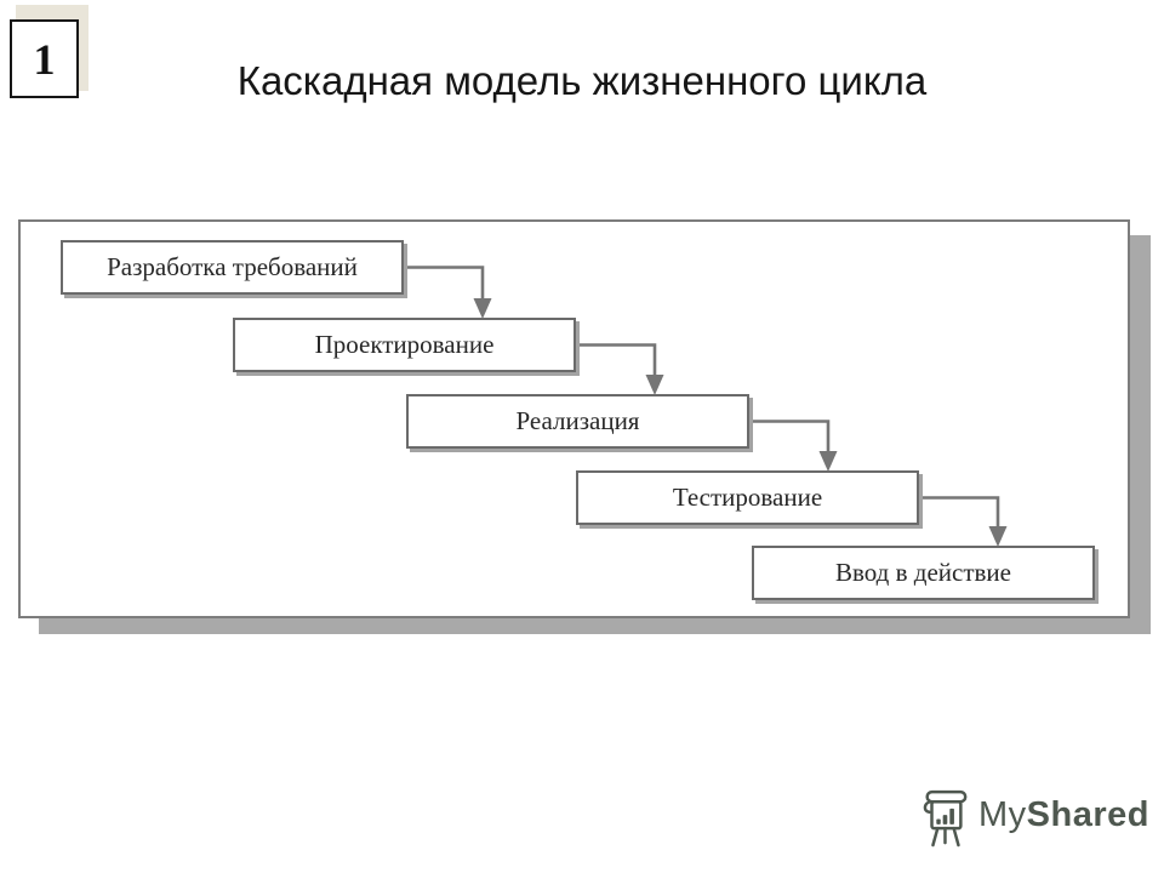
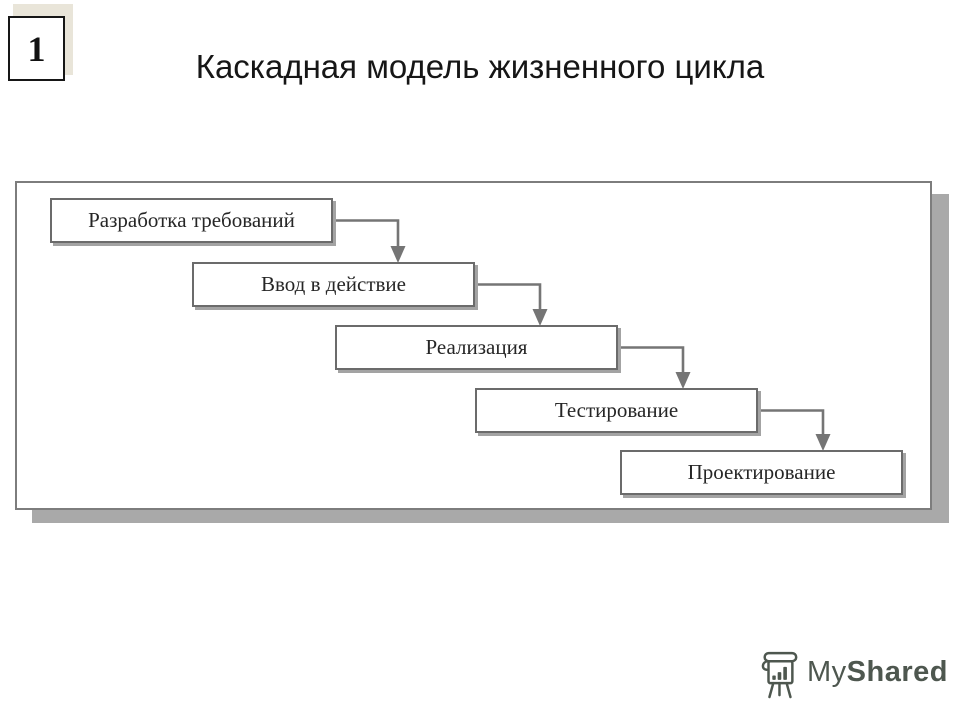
  1
  Каскадная модель жизненного цикла
  Разработка требований
- Проектирование
+ Ввод в действие
  Реализация
  Тестирование
- Ввод в действие
+ Проектирование
  MyShared
